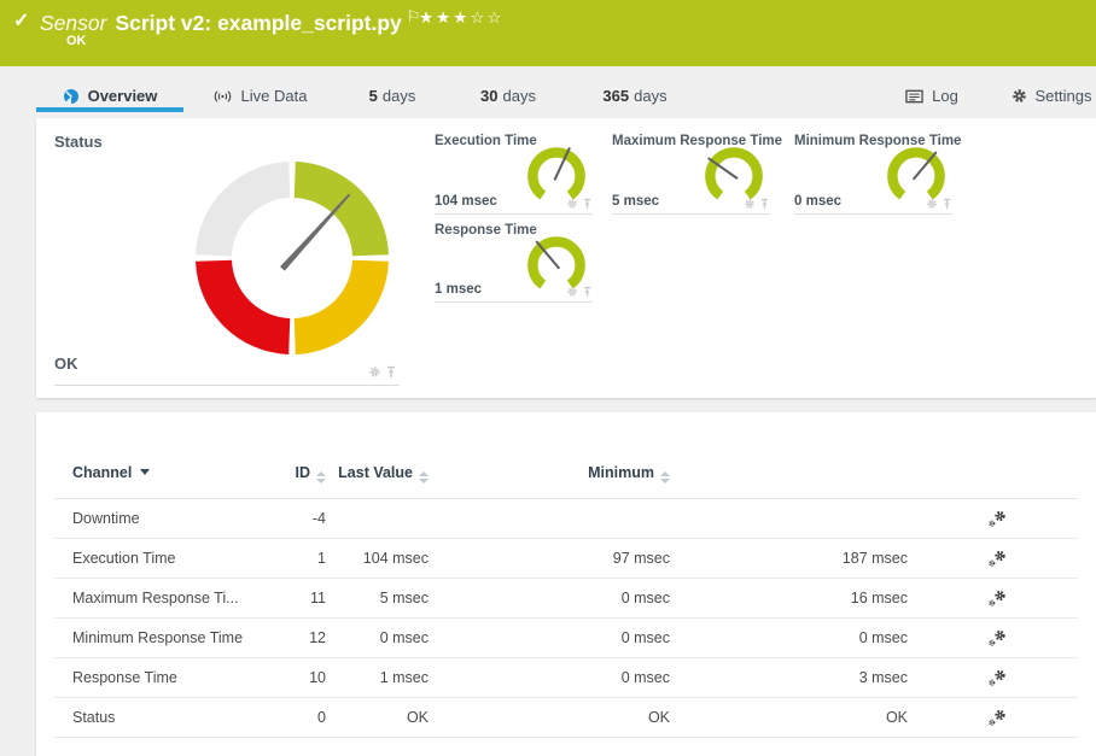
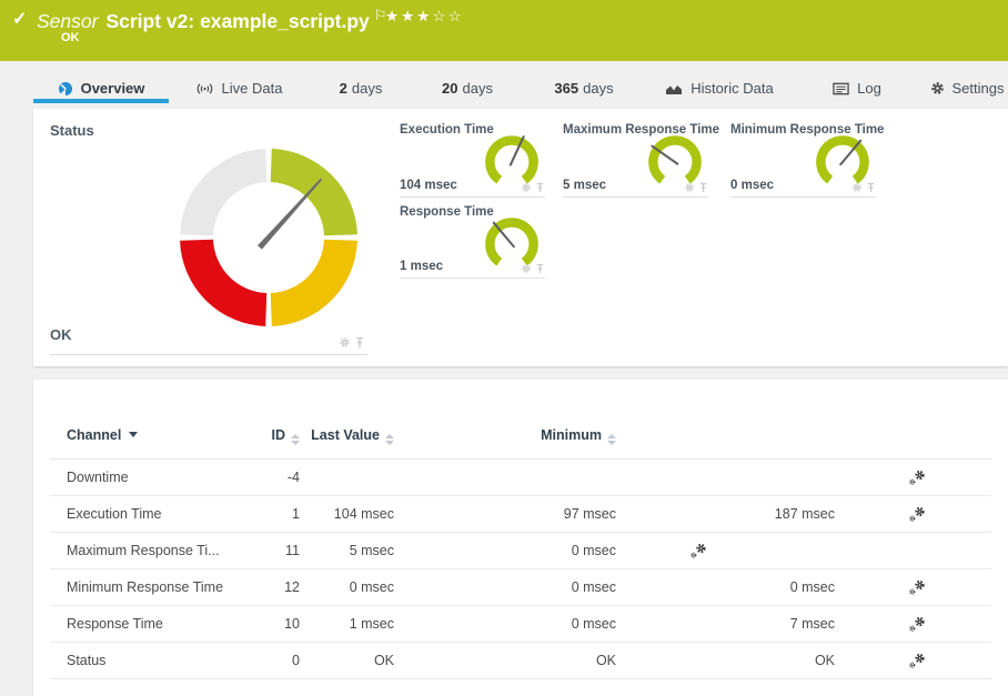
  ✓
  Sensor Script v2: example_script.py ⚐
  ★★★☆☆
  OK
  Overview
  Live Data
- 5
+ 2
  days
- 30
+ 20
  days
  365
  days
+ Historic Data
  Log
  Settings
  Status
  OK
  Execution Time
  104 msec
  Maximum Response Time
  5 msec
  Minimum Response Time
  0 msec
  Response Time
  1 msec
  Channel
  ID
  Last Value
  Minimum
  Downtime
  -4
  Execution Time
  1
  104 msec
  97 msec
  187 msec
  Maximum Response Ti...
  11
  5 msec
  0 msec
- 16 msec
  Minimum Response Time
  12
  0 msec
  0 msec
  0 msec
  Response Time
  10
  1 msec
  0 msec
- 3 msec
+ 7 msec
  Status
  0
  OK
  OK
  OK
